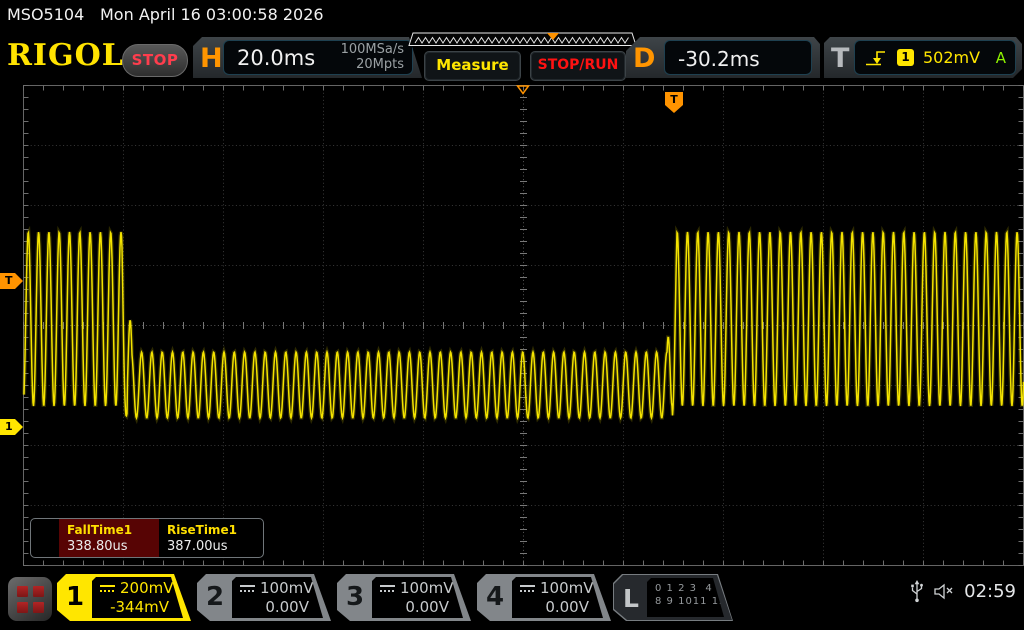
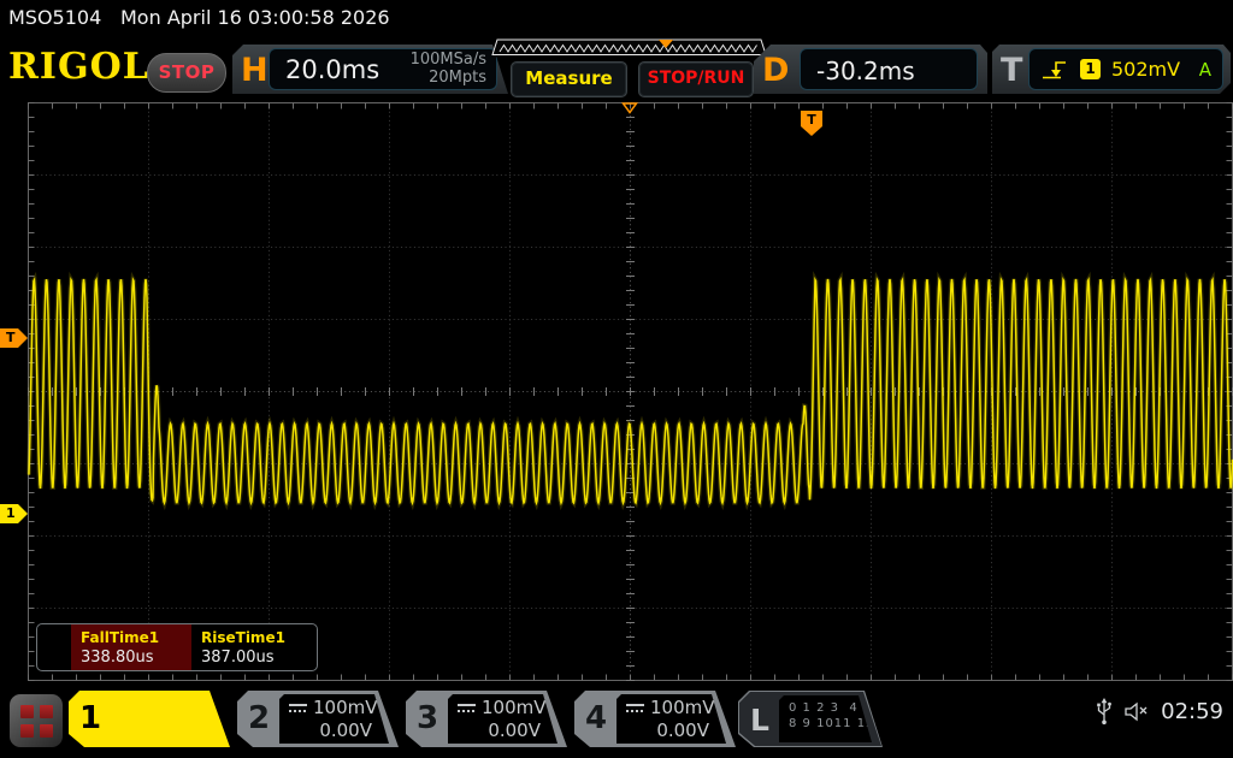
  MSO5104
  Mon April 16 03:00:58 2026
  RIGOL
  STOP
  H
  20.0ms
  100MSa/s
  20Mpts
  Measure
  STOP/RUN
  D
  -30.2ms
  T
  1
  502mV
  A
  T
  1
  T
  FallTime1
  338.80us
  RiseTime1
  387.00us
  1
- 200mV
- -344mV
  2
  100mV
  0.00V
  3
  100mV
  0.00V
  4
  100mV
  0.00V
  L
  02:59
